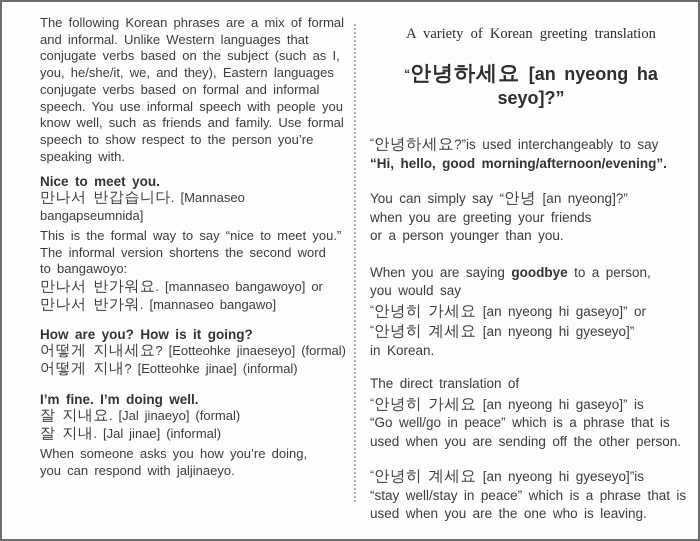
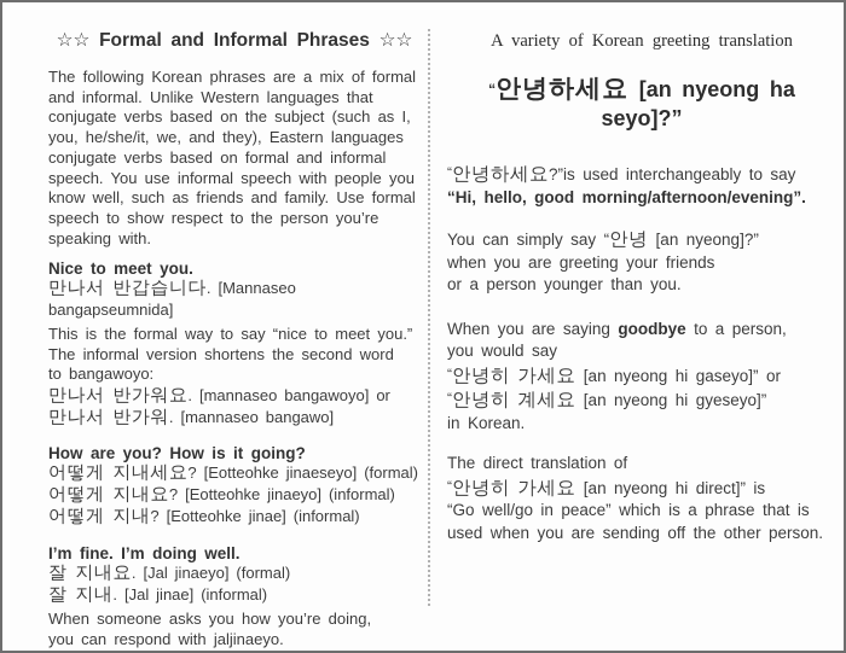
+ ☆☆ Formal and Informal Phrases ☆☆
  The following Korean phrases are a mix of formal
  and informal. Unlike Western languages that
  conjugate verbs based on the subject (such as I,
  you, he/she/it, we, and they), Eastern languages
  conjugate verbs based on formal and informal
  speech. You use informal speech with people you
  know well, such as friends and family. Use formal
  speech to show respect to the person you’re
  speaking with.
  Nice to meet you.
  만나서 반갑습니다. [Mannaseo bangapseumnida]
  This is the formal way to say “nice to meet you.”
  The informal version shortens the second word
  to bangawoyo:
  만나서 반가워요. [mannaseo bangawoyo] or
  만나서 반가워. [mannaseo bangawo]
  How are you? How is it going?
  어떻게 지내세요? [Eotteohke jinaeseyo] (formal)
+ 어떻게 지내요? [Eotteohke jinaeyo] (informal)
  어떻게 지내? [Eotteohke jinae] (informal)
  I’m fine. I’m doing well.
  잘 지내요. [Jal jinaeyo] (formal)
  잘 지내. [Jal jinae] (informal)
  When someone asks you how you’re doing,
  you can respond with jaljinaeyo.
  A variety of Korean greeting translation
  “안녕하세요 [an nyeong ha seyo]?”
  “안녕하세요?”is used interchangeably to say
  “Hi, hello, good morning/afternoon/evening”.
  You can simply say “안녕 [an nyeong]?”
  when you are greeting your friends
  or a person younger than you.
  When you are saying goodbye to a person,
  you would say
  “안녕히 가세요 [an nyeong hi gaseyo]” or
  “안녕히 계세요 [an nyeong hi gyeseyo]”
  in Korean.
  The direct translation of
- “안녕히 가세요 [an nyeong hi gaseyo]” is
+ “안녕히 가세요 [an nyeong hi direct]” is
  “Go well/go in peace” which is a phrase that is
  used when you are sending off the other person.
- “안녕히 계세요 [an nyeong hi gyeseyo]”is
- “stay well/stay in peace” which is a phrase that is
- used when you are the one who is leaving.
